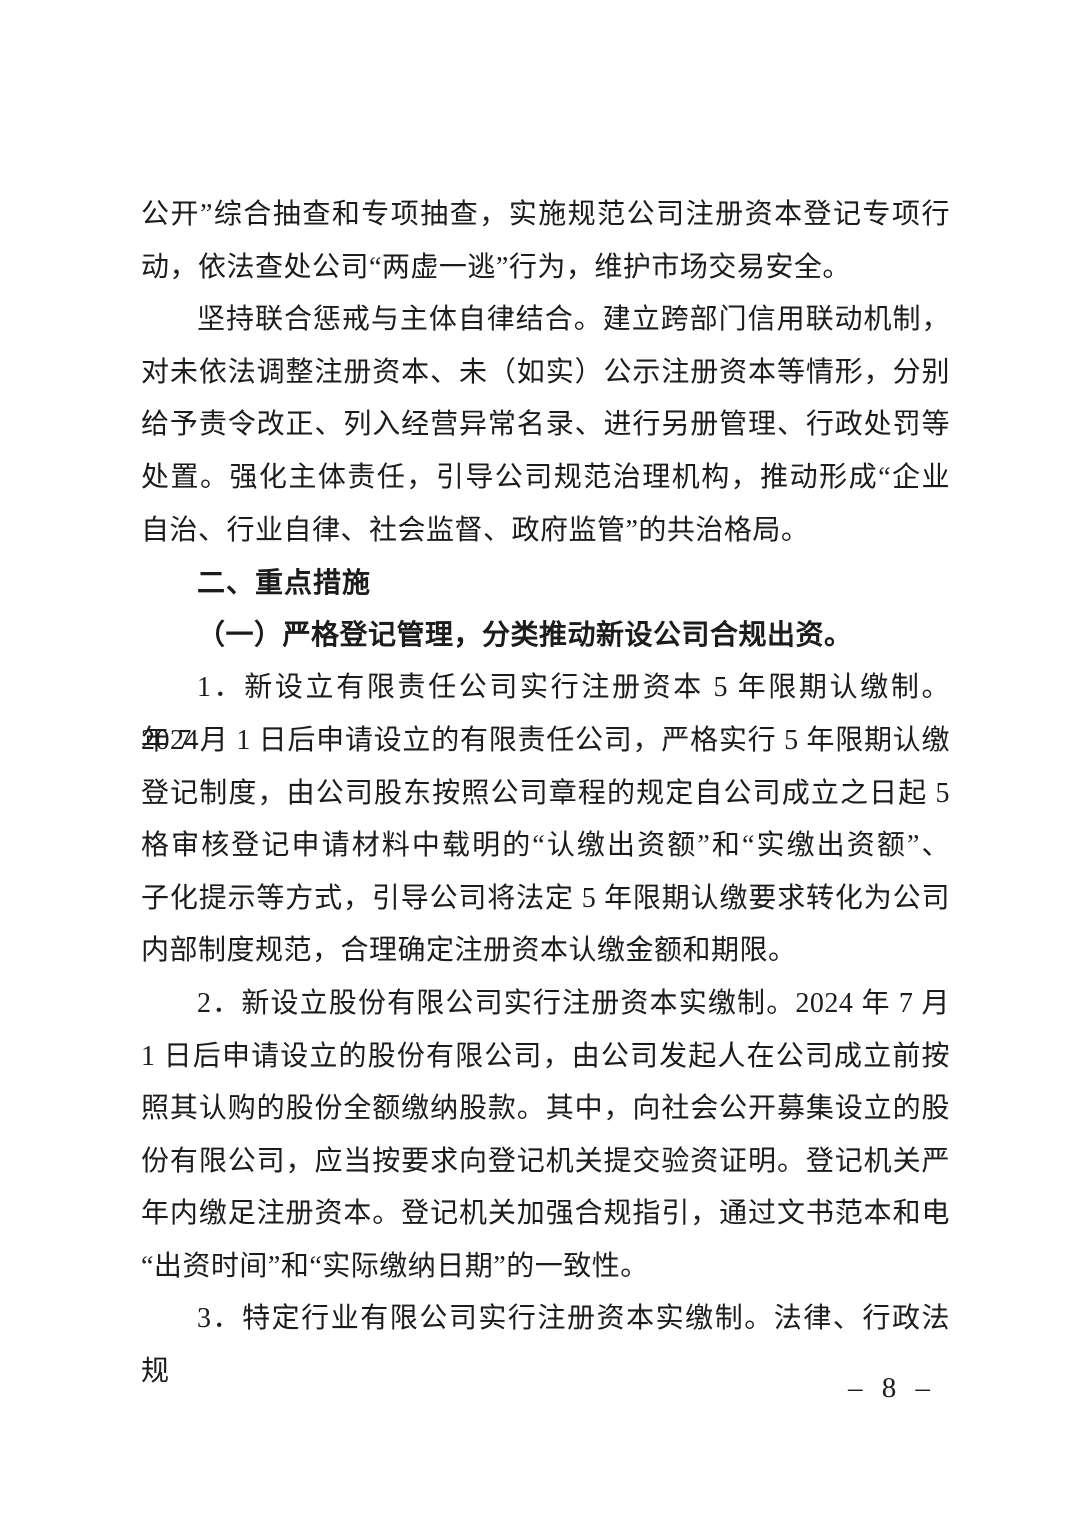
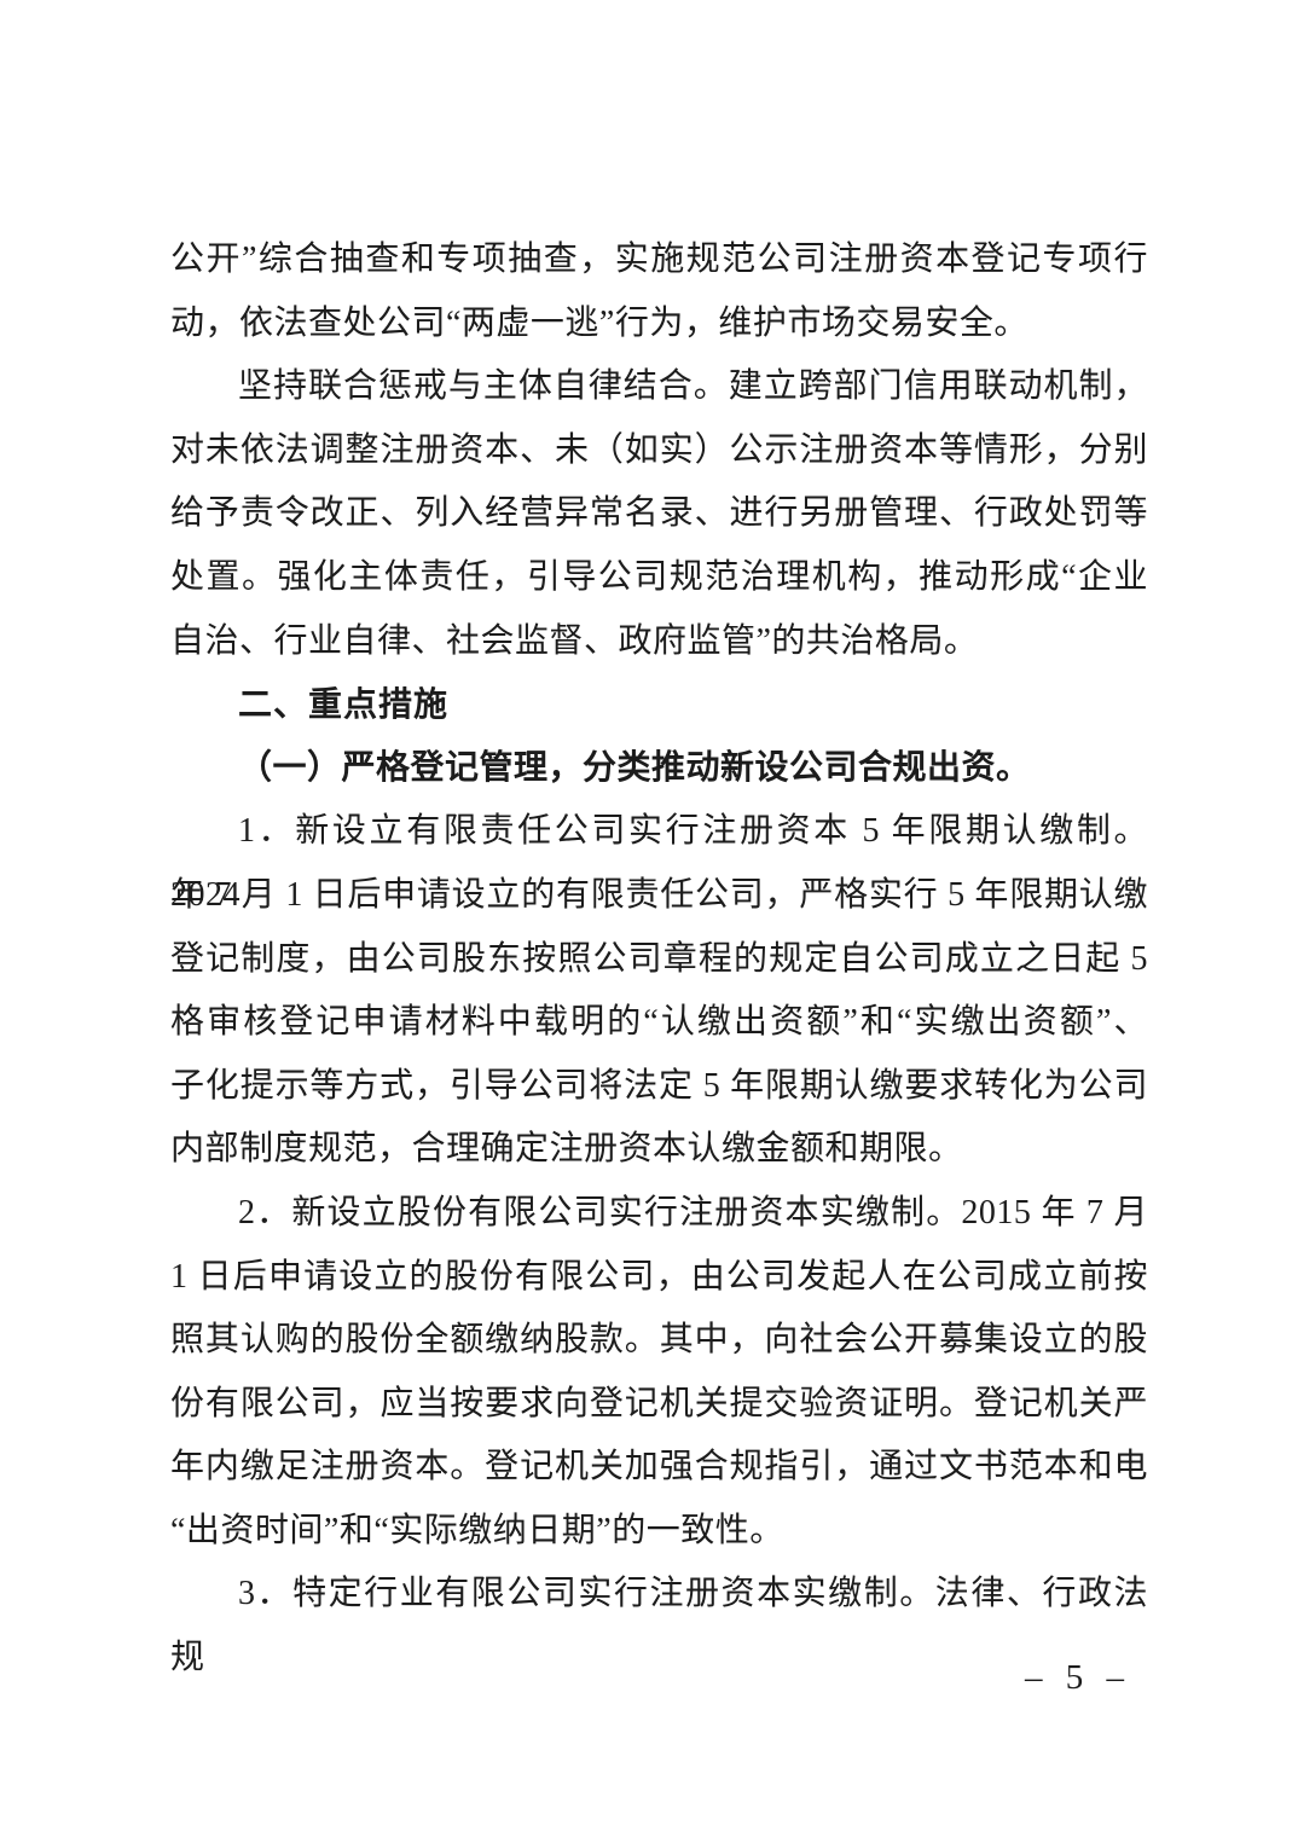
  公开”综合抽查和专项抽查，实施规范公司注册资本登记专项行
  动，依法查处公司“两虚一逃”行为，维护市场交易安全。
  坚持联合惩戒与主体自律结合。建立跨部门信用联动机制，
  对未依法调整注册资本、未（如实）公示注册资本等情形，分别
  给予责令改正、列入经营异常名录、进行另册管理、行政处罚等
  处置。强化主体责任，引导公司规范治理机构，推动形成“企业
  自治、行业自律、社会监督、政府监管”的共治格局。
  二、重点措施
  （一）严格登记管理，分类推动新设公司合规出资。
  1．新设立有限责任公司实行注册资本 5 年限期认缴制。2024
  年 7 月 1 日后申请设立的有限责任公司，严格实行 5 年限期认缴
  登记制度，由公司股东按照公司章程的规定自公司成立之日起 5
  格审核登记申请材料中载明的“认缴出资额”和“实缴出资额”、
  子化提示等方式，引导公司将法定 5 年限期认缴要求转化为公司
  内部制度规范，合理确定注册资本认缴金额和期限。
- 2．新设立股份有限公司实行注册资本实缴制。2024 年 7 月
+ 2．新设立股份有限公司实行注册资本实缴制。2015 年 7 月
  1 日后申请设立的股份有限公司，由公司发起人在公司成立前按
  照其认购的股份全额缴纳股款。其中，向社会公开募集设立的股
  份有限公司，应当按要求向登记机关提交验资证明。登记机关严
  年内缴足注册资本。登记机关加强合规指引，通过文书范本和电
  “出资时间”和“实际缴纳日期”的一致性。
  3．特定行业有限公司实行注册资本实缴制。法律、行政法规
- – 8 –
+ – 5 –
